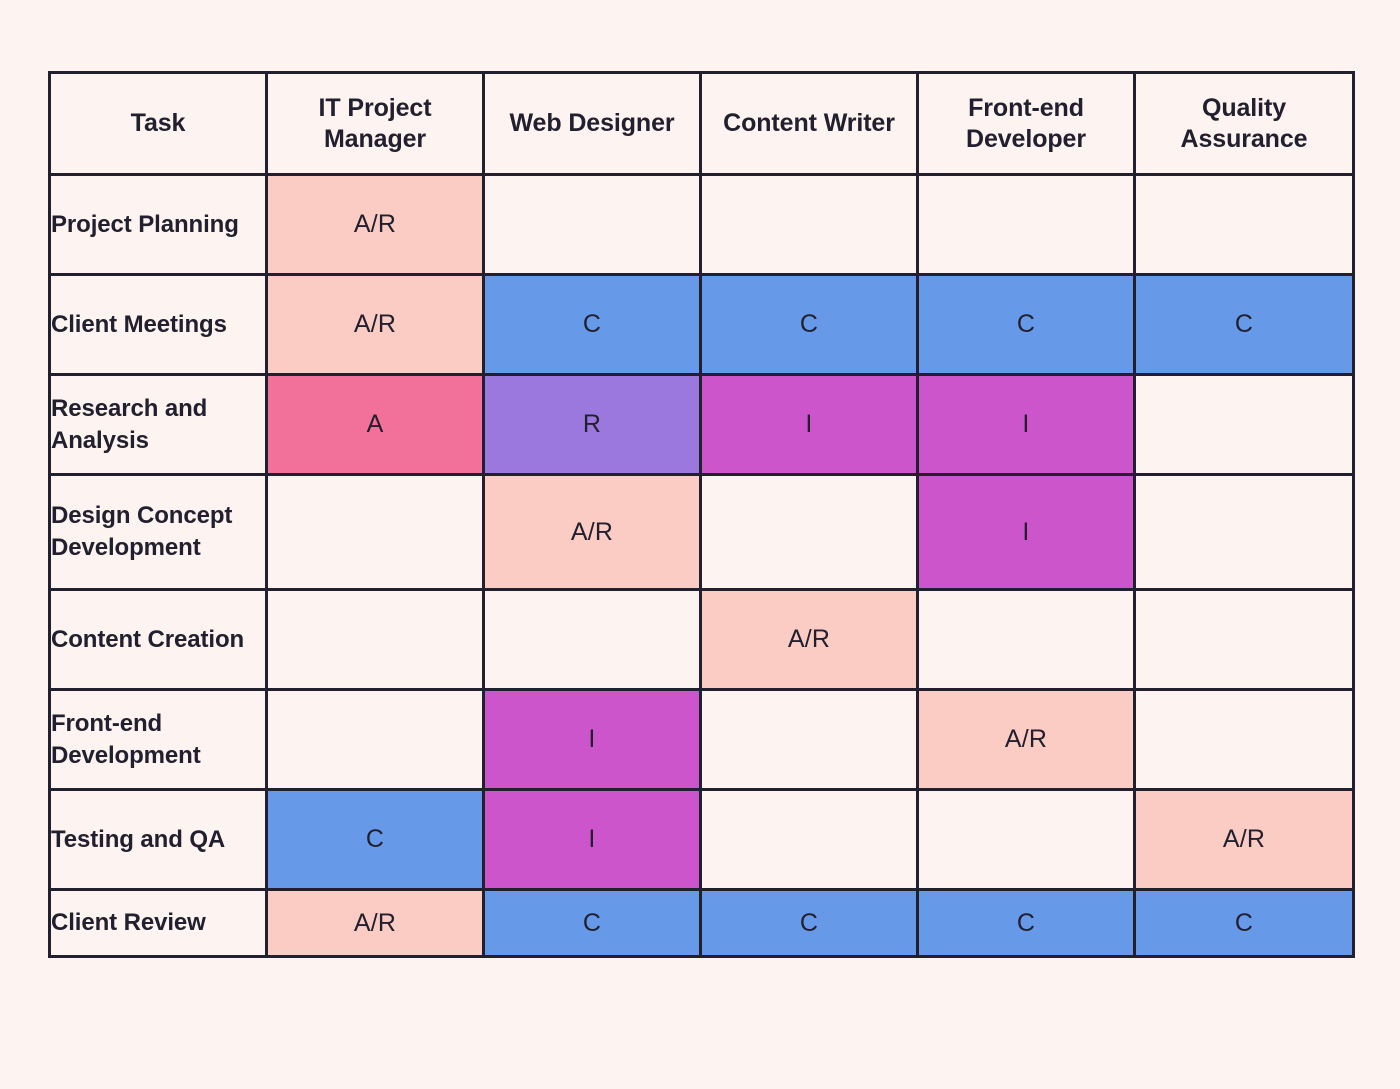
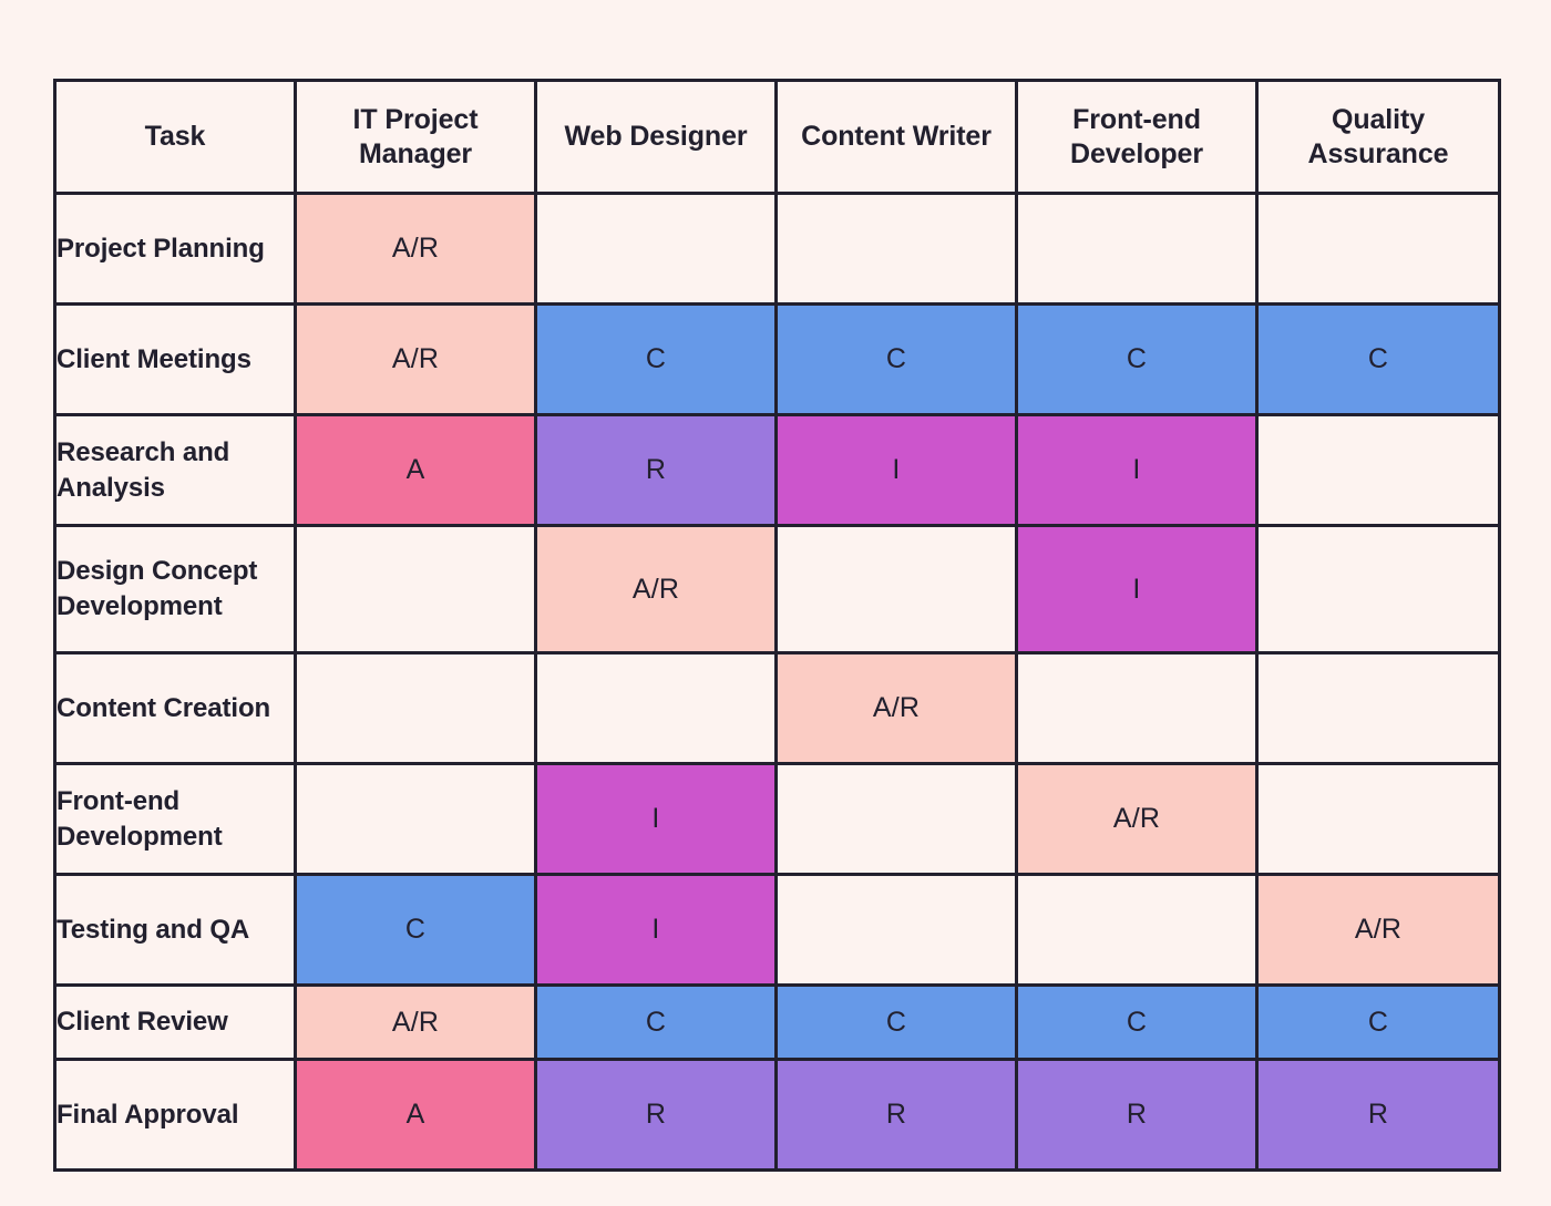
  Task	IT Project Manager	Web Designer	Content Writer	Front-end Developer	Quality Assurance
  Project Planning	A/R
  Client Meetings	A/R	C	C	C	C
  Research and Analysis	A	R	I	I
  Design Concept Development		A/R		I
  Content Creation			A/R
  Front-end Development		I		A/R
  Testing and QA	C	I			A/R
  Client Review	A/R	C	C	C	C
+ Final Approval	A	R	R	R	R
